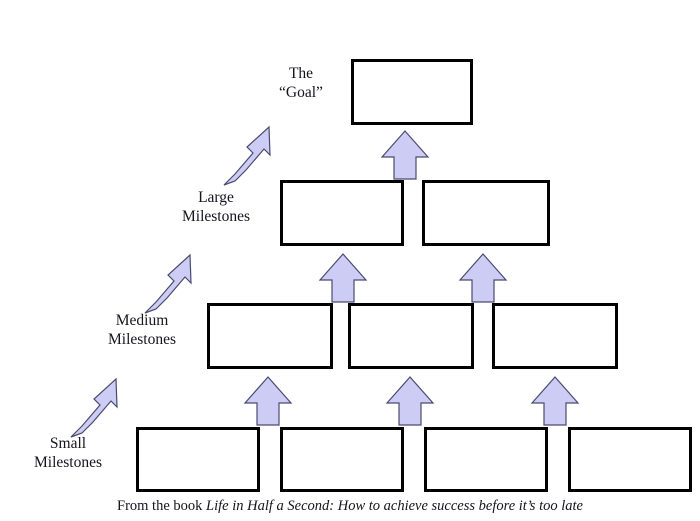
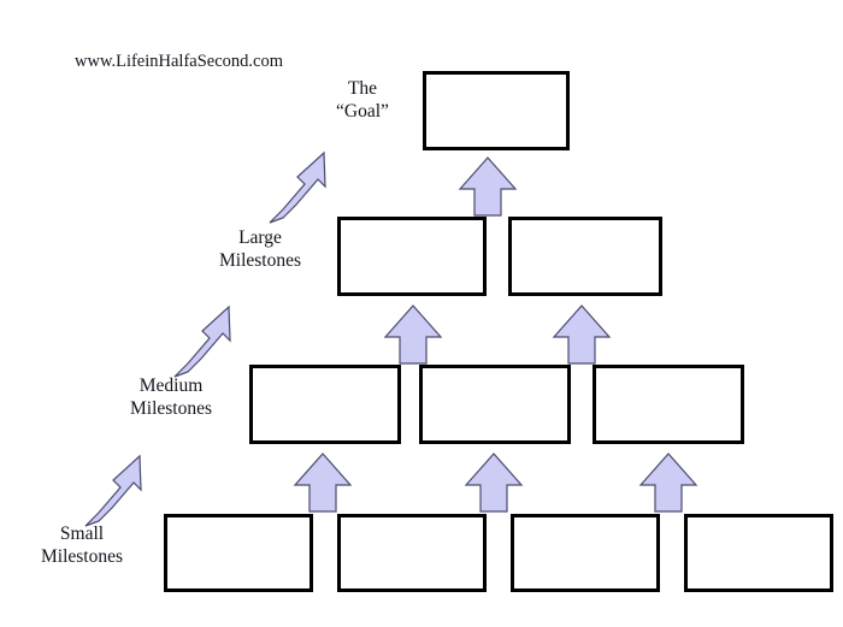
+ www.LifeinHalfaSecond.com
  The
  “Goal”
  Large
  Milestones
  Medium
  Milestones
  Small
  Milestones
- From the book Life in Half a Second: How to achieve success before it’s too late
